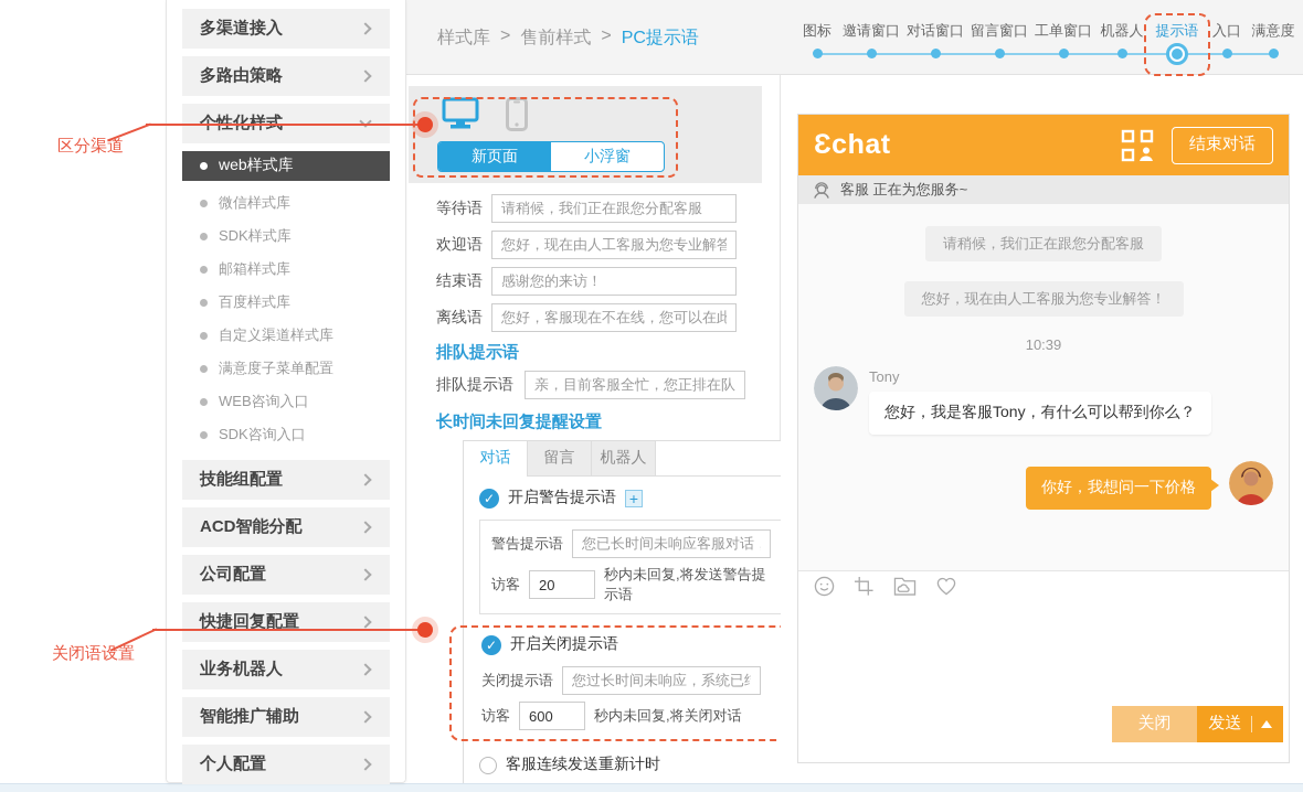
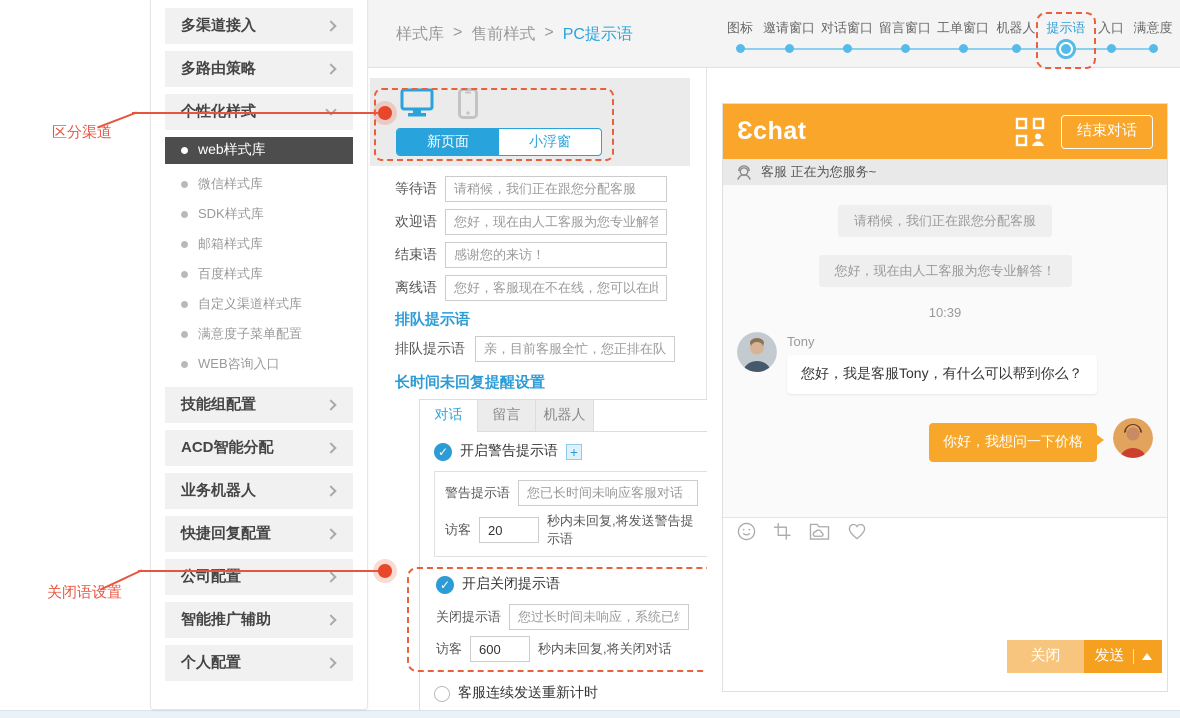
  样式库
  >
  售前样式
  >
  PC提示语
  图标
  邀请窗口
  对话窗口
  留言窗口
  工单窗口
  机器人
  提示语
  入口
  满意度
  多渠道接入
  多路由策略
  个性化样式
  web样式库
  微信样式库
  SDK样式库
  邮箱样式库
  百度样式库
  自定义渠道样式库
  满意度子菜单配置
  WEB咨询入口
- SDK咨询入口
  技能组配置
  ACD智能分配
- 公司配置
+ 业务机器人
  快捷回复配置
- 业务机器人
+ 公司配置
  智能推广辅助
  个人配置
  新页面
  小浮窗
  等待语
  请稍候，我们正在跟您分配客服
  欢迎语
  您好，现在由人工客服为您专业解答
  结束语
  感谢您的来访！
  离线语
  您好，客服现在不在线，您可以在此
  排队提示语
  排队提示语
  亲，目前客服全忙，您正排在队
  长时间未回复提醒设置
  对话
  留言
  机器人
  ✓
  开启警告提示语
  +
  警告提示语
  您已长时间未响应客服对话
  访客
  20
  秒内未回复,将发送警告提示语
  ✓
  开启关闭提示语
  关闭提示语
  您过长时间未响应，系统已
  访客
  600
  秒内未回复,将关闭对话
  客服连续发送重新计时
  Ɛchat
  结束对话
  客服 正在为您服务~
  请稍候，我们正在跟您分配客服
  您好，现在由人工客服为您专业解答！
  10:39
  Tony
  您好，我是客服Tony，有什么可以帮到你么？
  你好，我想问一下价格
  关闭
  发送
  区分渠道
  关闭语设置
